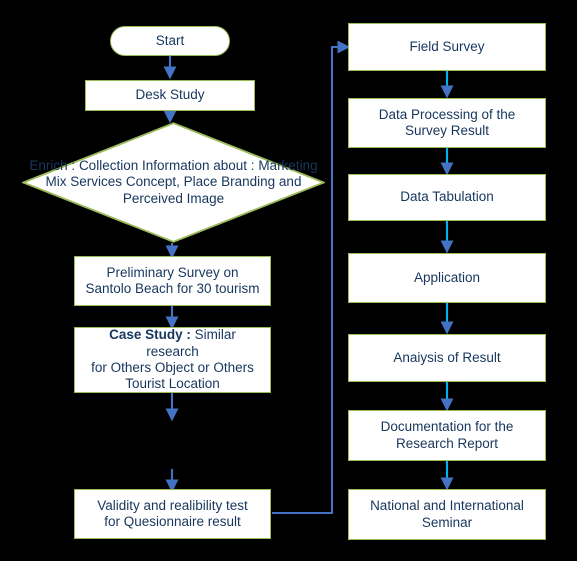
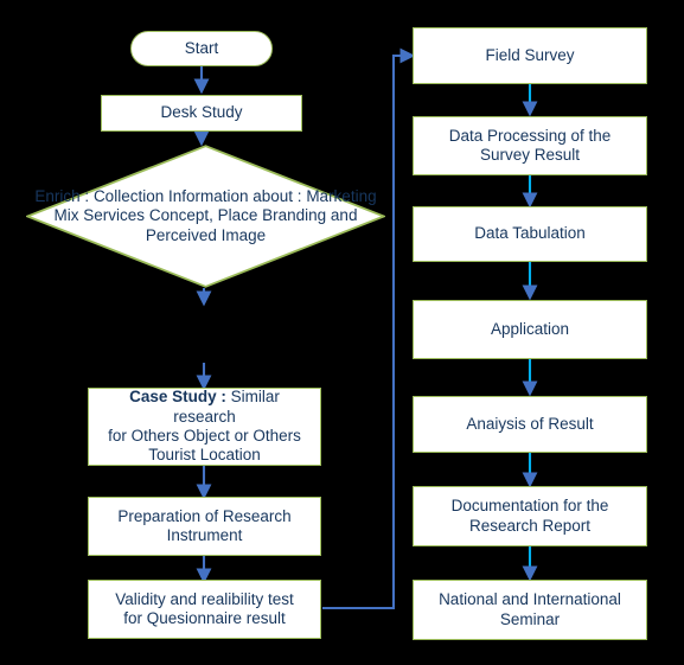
  Start
  Desk Study
  Enrich : Collection Information about : Marketing Mix Services Concept, Place Branding and Perceived Image
- Preliminary Survey on
- Santolo Beach for 30 tourism
  Case Study : Similar research
  for Others Object or Others
  Tourist Location
+ Preparation of Research
+ Instrument
  Validity and realibility test
  for Quesionnaire result
  Field Survey
  Data Processing of the
  Survey Result
  Data Tabulation
  Application
  Anaiysis of Result
  Documentation for the
  Research Report
  National and International
  Seminar
